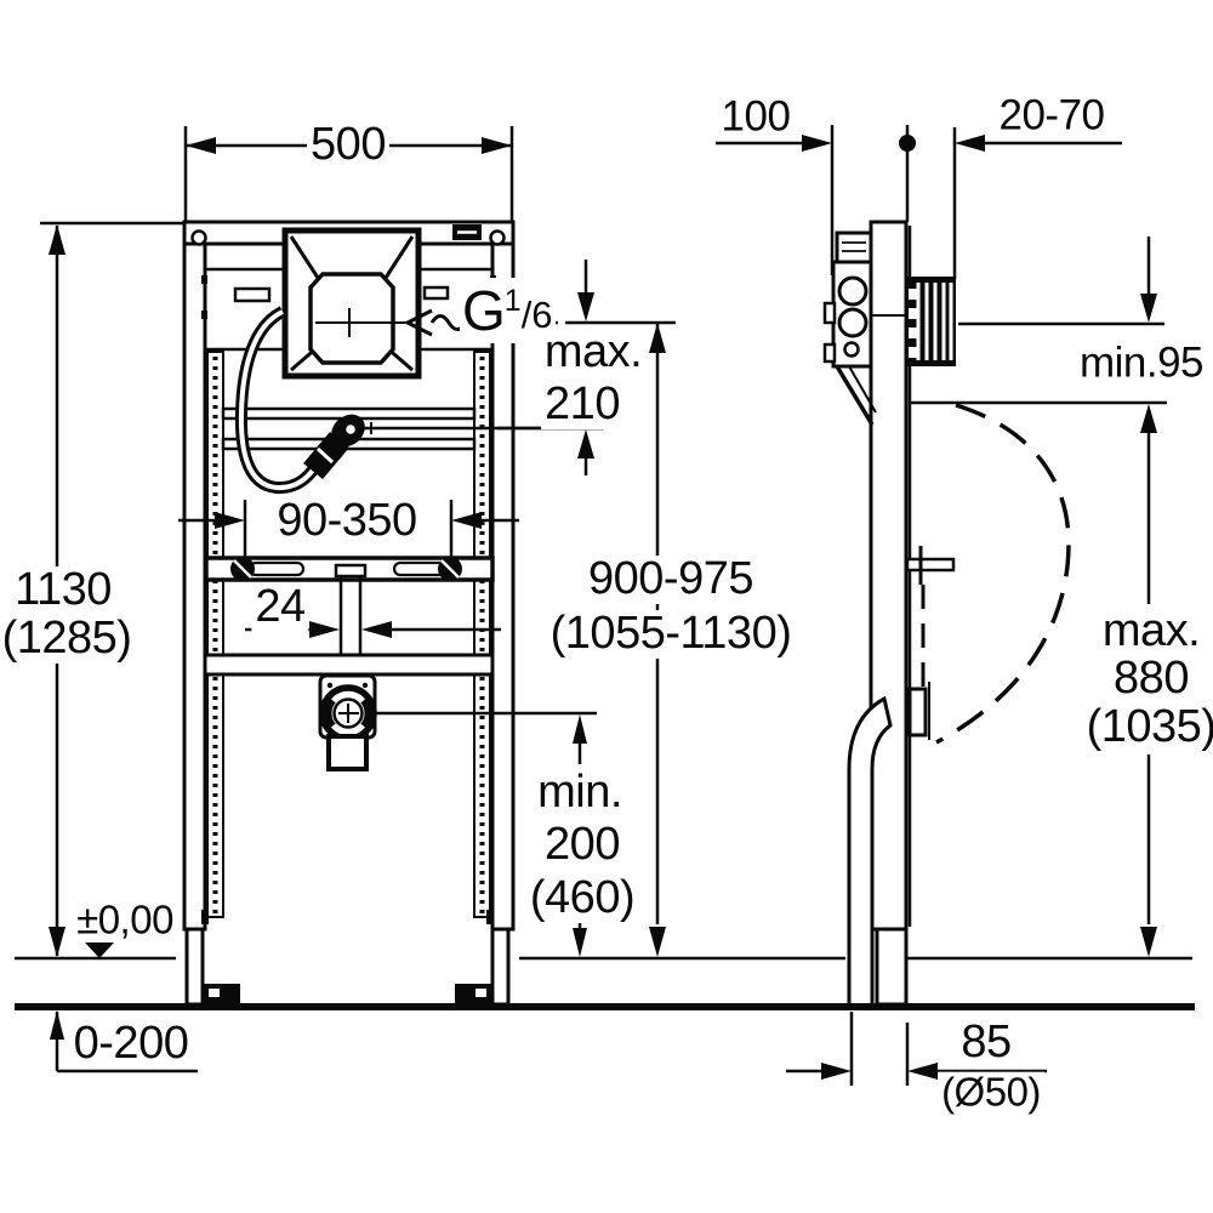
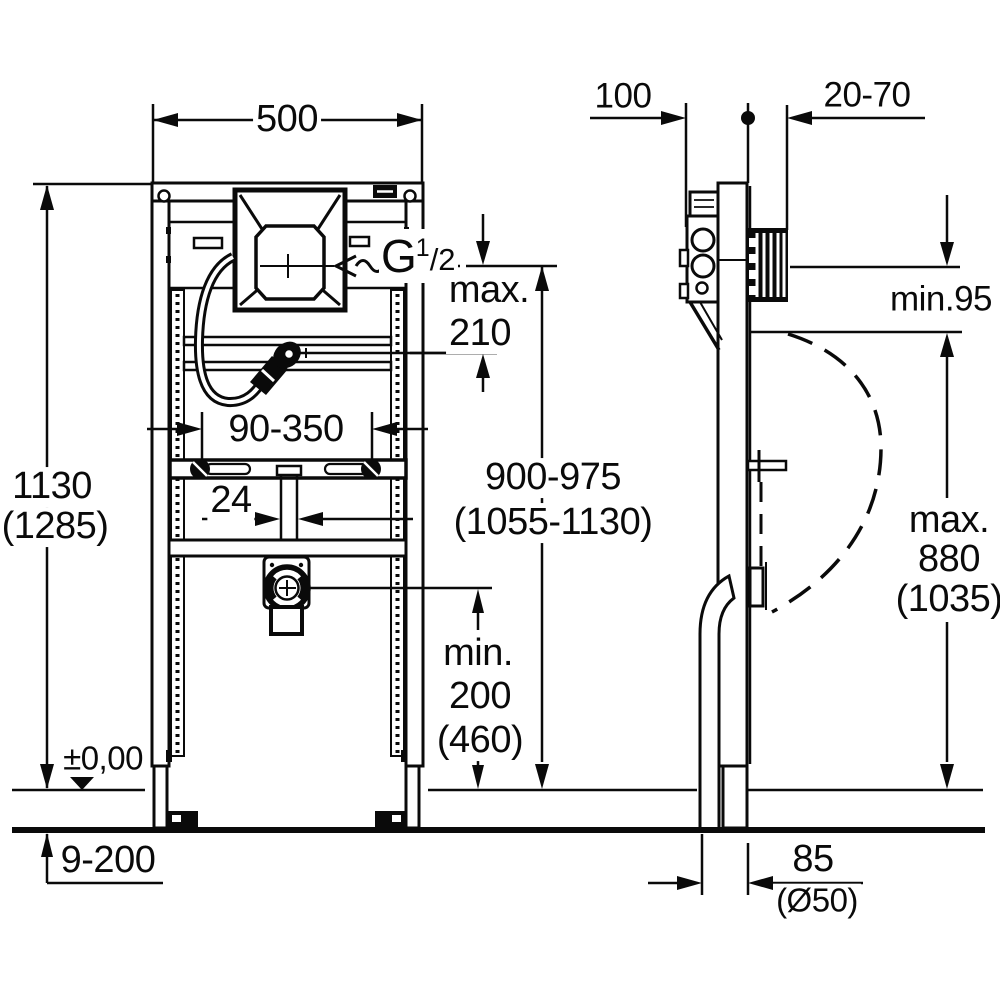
  500
  100
  20-70
- G1/6
+ G1/2
  max.
  210
  min.95
  1130
  (1285)
  90-350
  24
  900-975
  (1055-1130)
  max.
  880
  (1035)
  min.
  200
  (460)
  ±0,00
- 0-200
+ 9-200
  85
  (Ø50)
